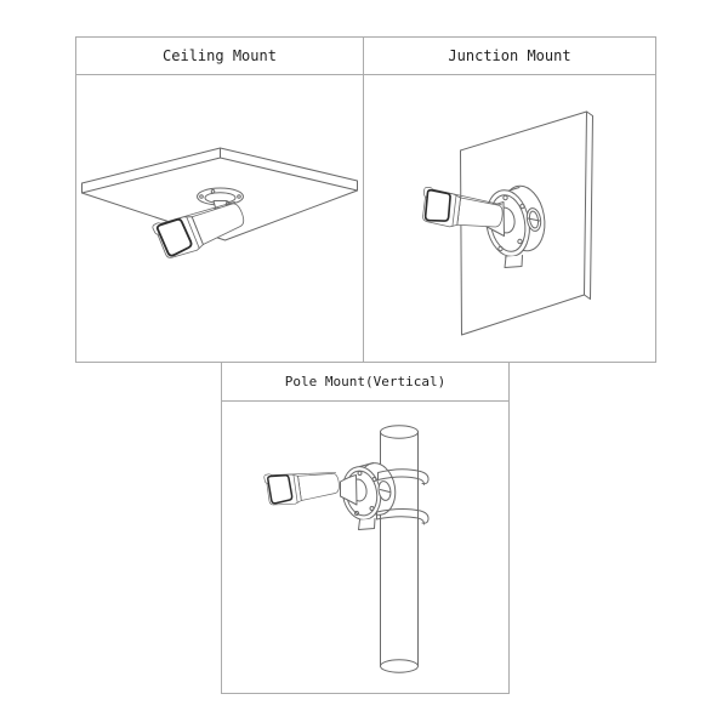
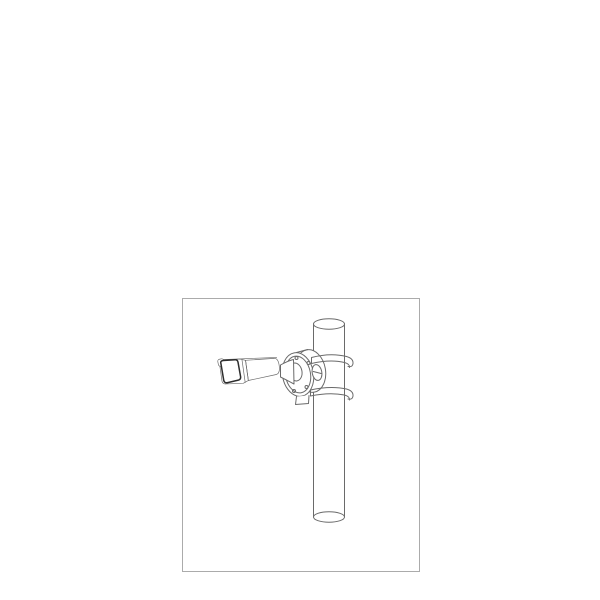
- Ceiling Mount
- Junction Mount
- Pole Mount(Vertical)
